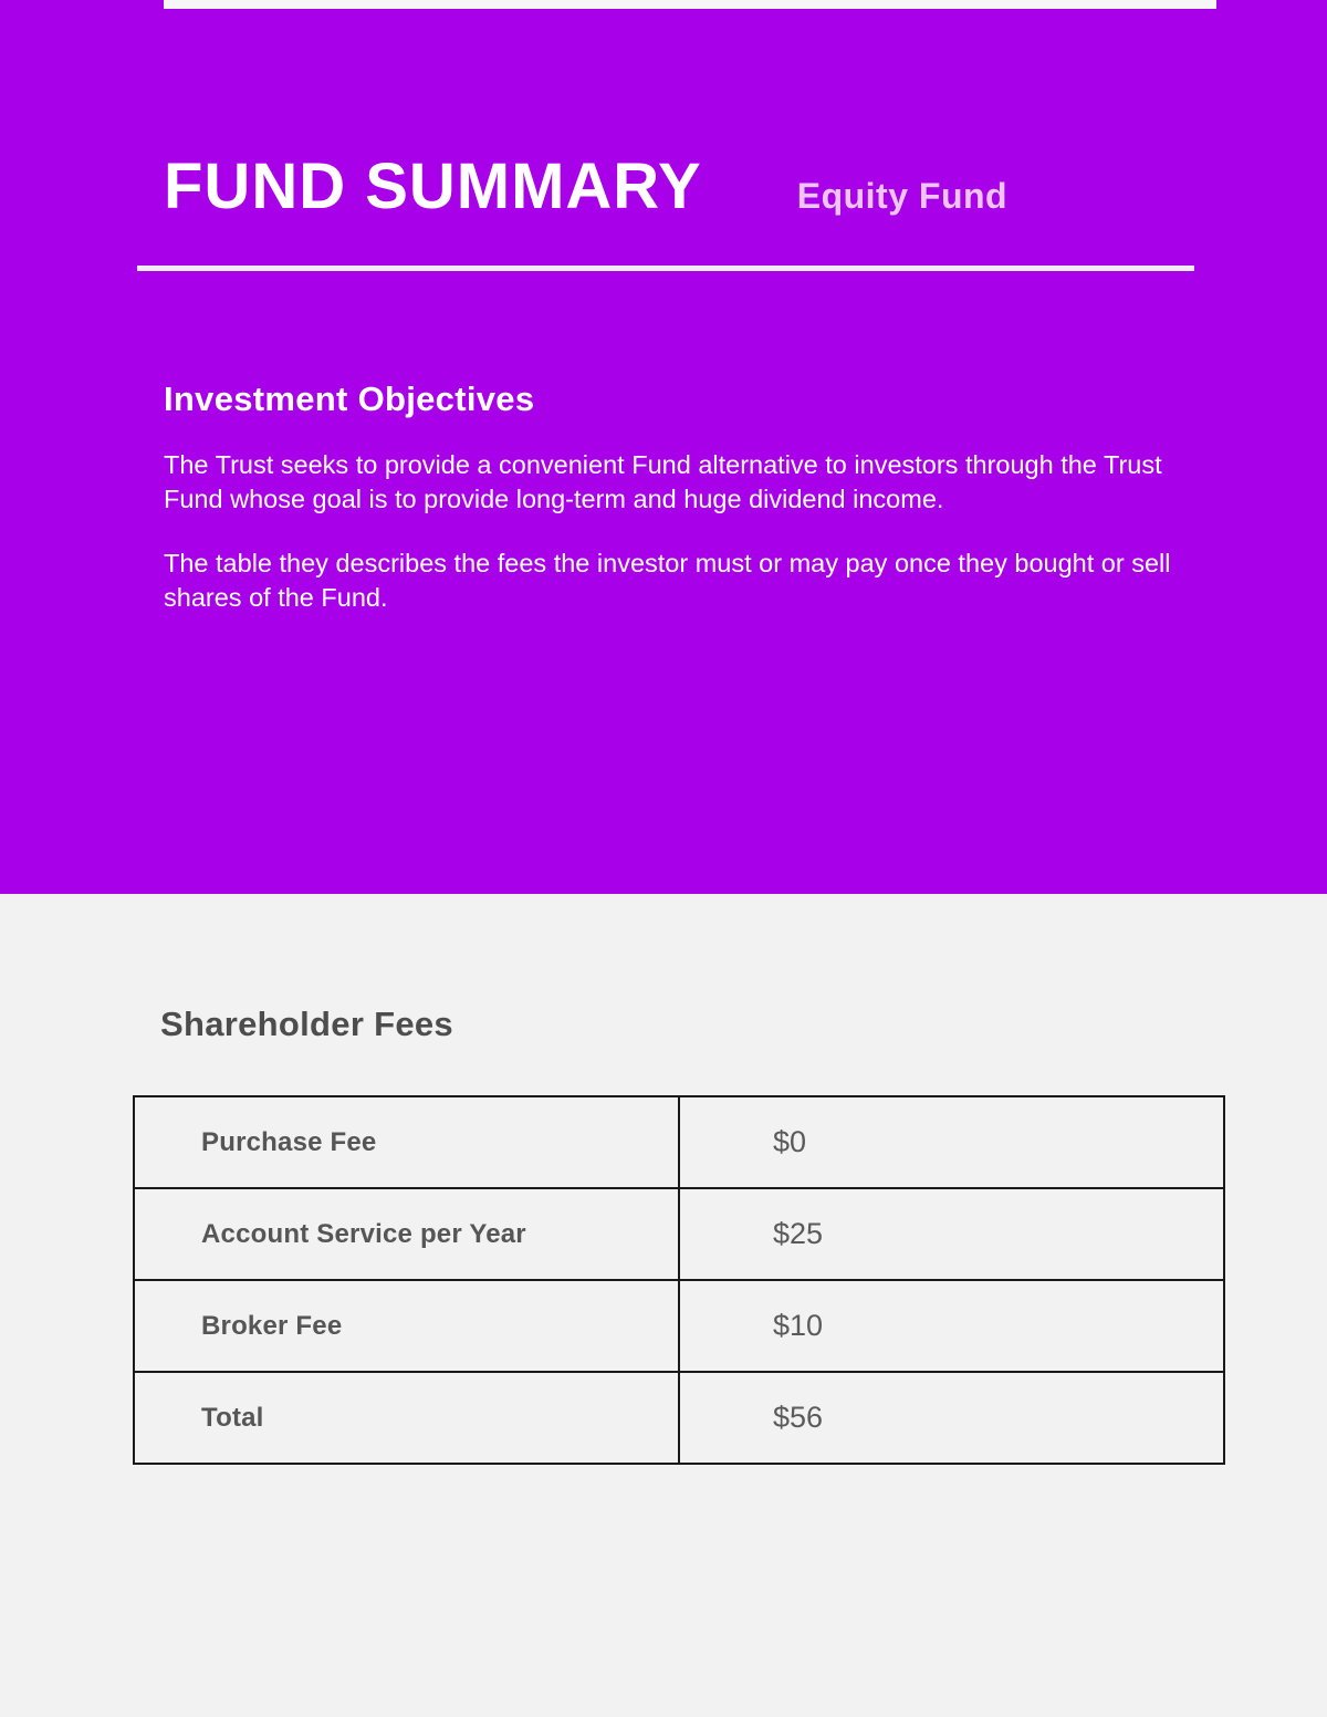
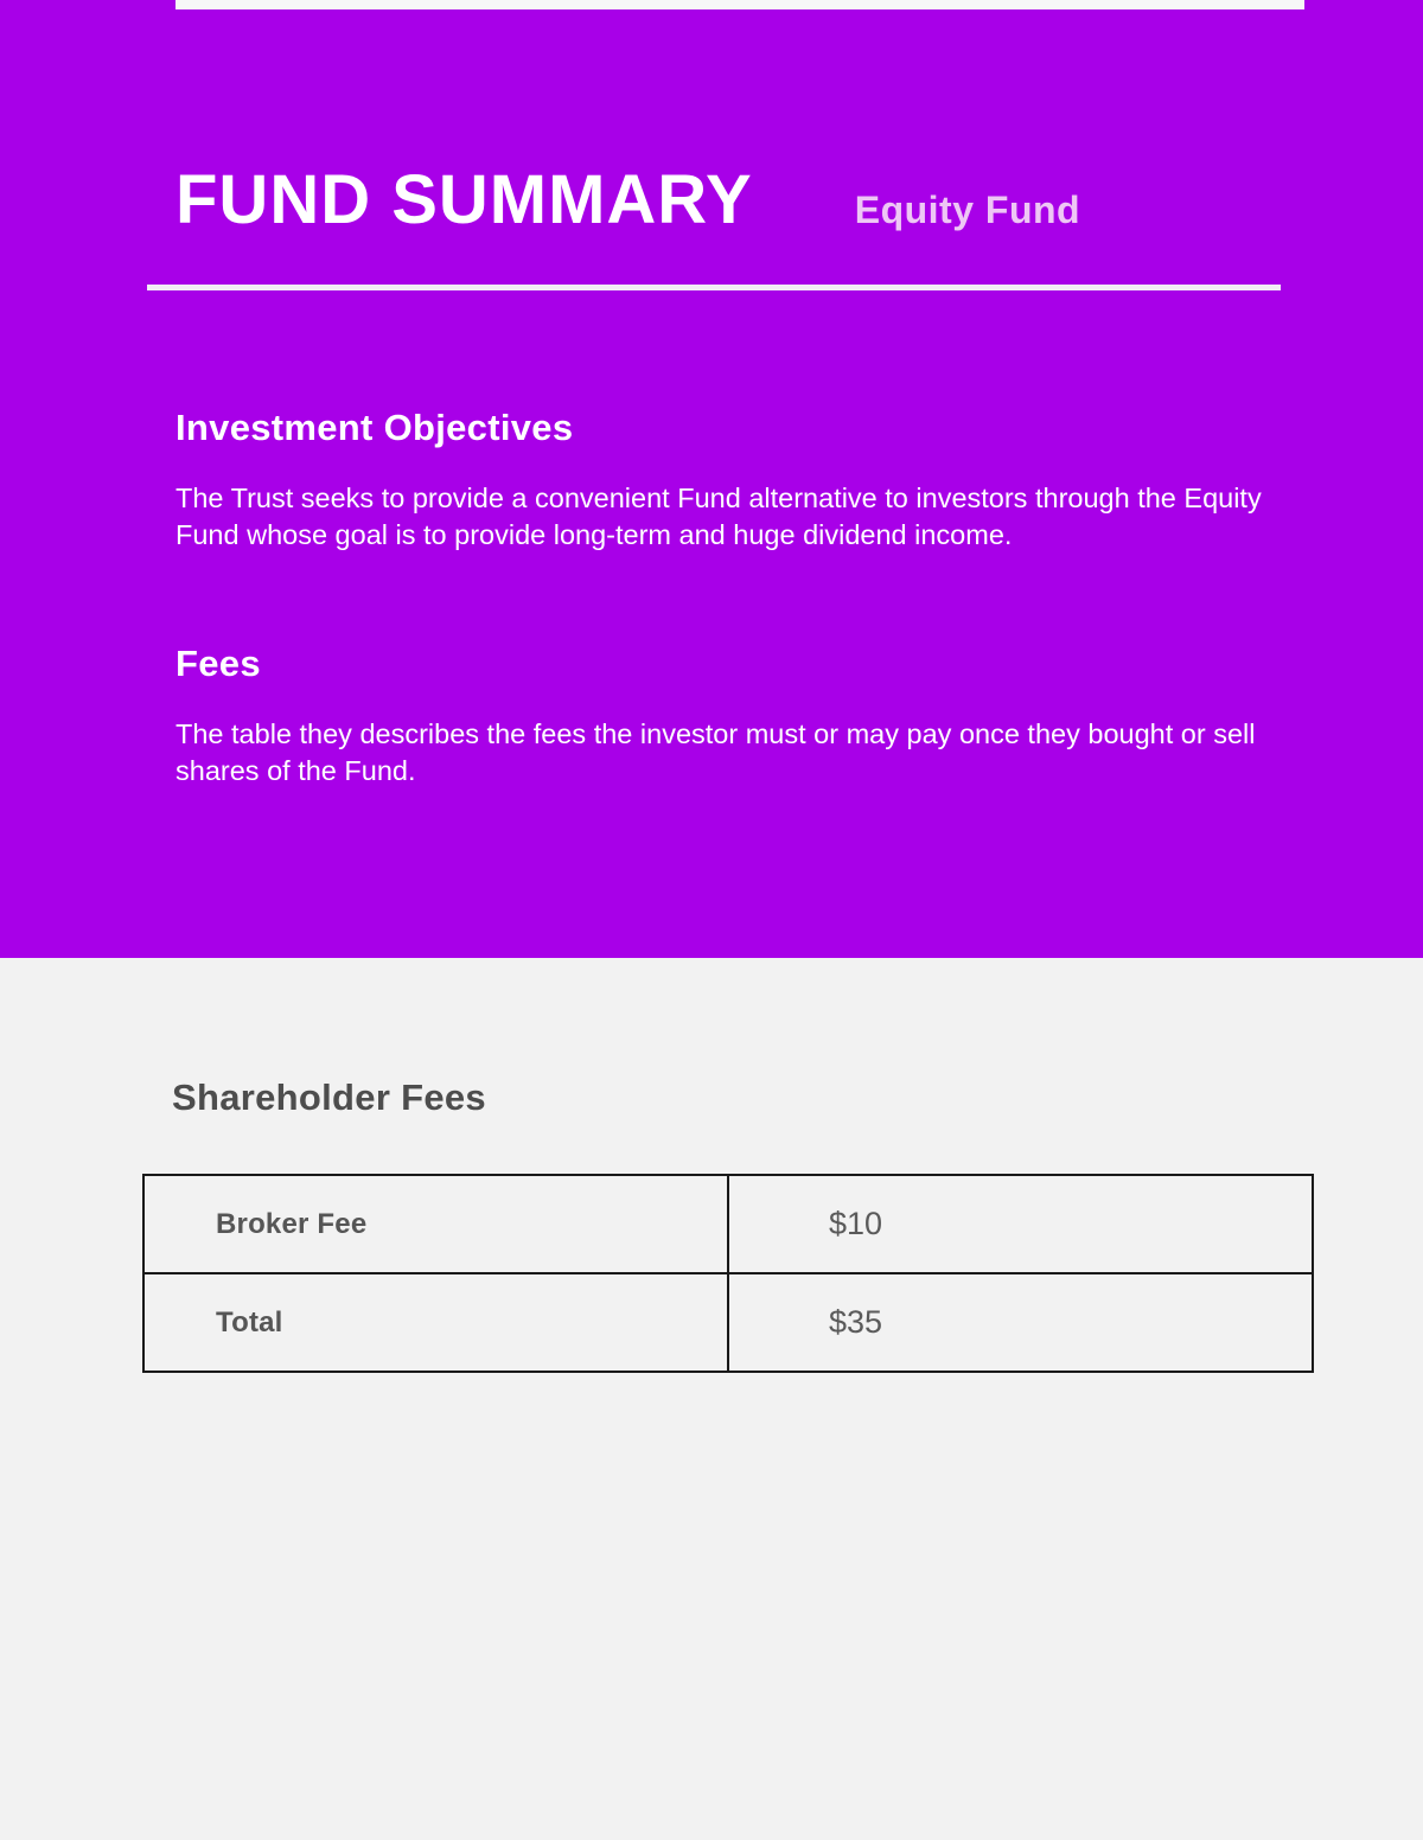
  FUND SUMMARY
  Equity Fund
  Investment Objectives
- The Trust seeks to provide a convenient Fund alternative to investors through the Trust Fund whose goal is to provide long-term and huge dividend income.
+ The Trust seeks to provide a convenient Fund alternative to investors through the Equity Fund whose goal is to provide long-term and huge dividend income.
+ Fees
  The table they describes the fees the investor must or may pay once they bought or sell shares of the Fund.
  Shareholder Fees
- Purchase Fee	$0
- Account Service per Year	$25
  Broker Fee	$10
- Total	$56
+ Total	$35
